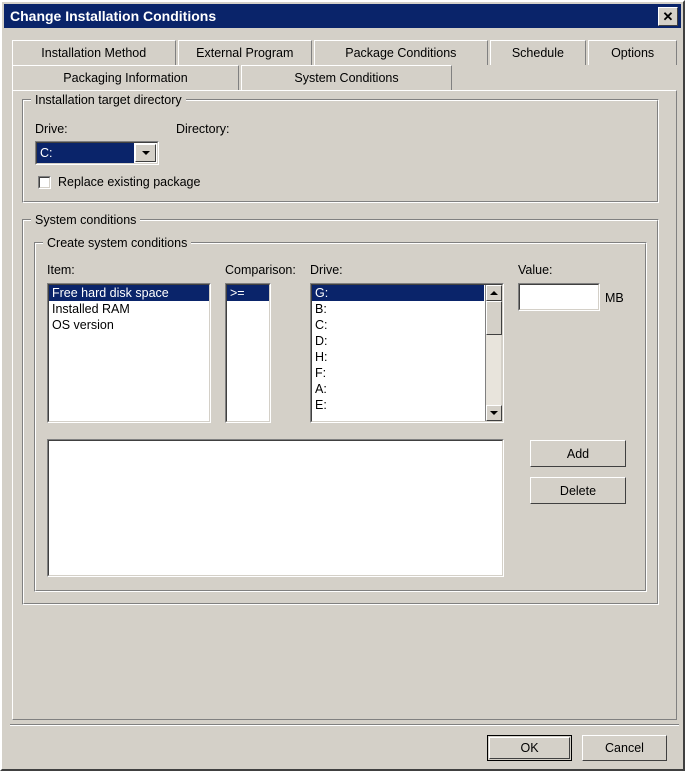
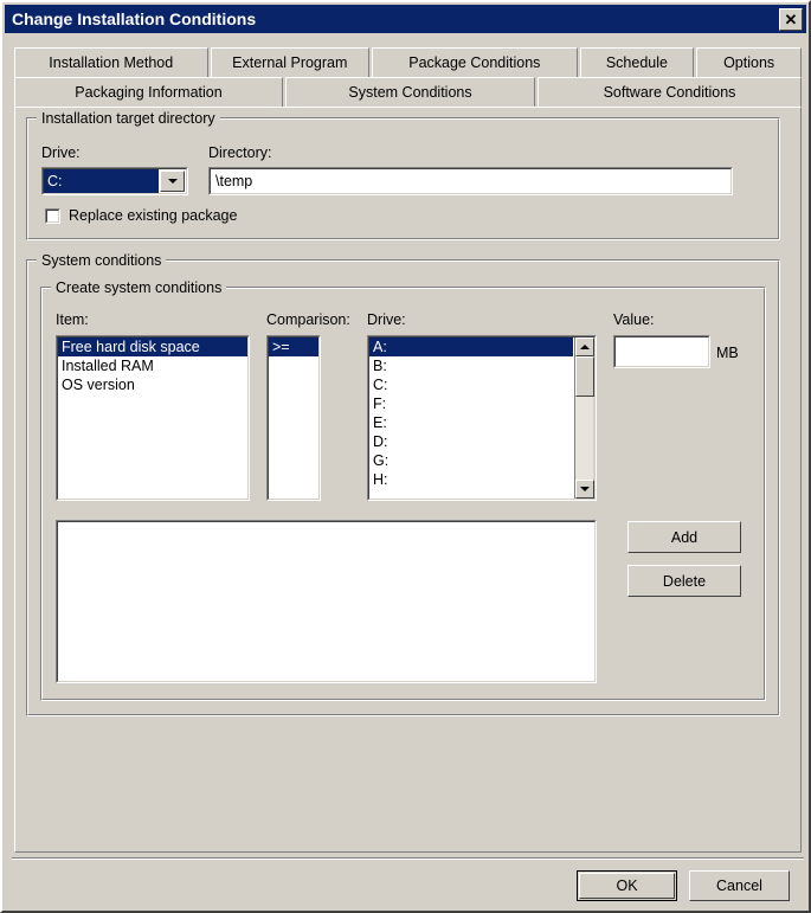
  Change Installation Conditions
  ✕
  Installation Method
  External Program
  Package Conditions
  Schedule
  Options
  Packaging Information
  System Conditions
+ Software Conditions
  Installation target directory
  Drive:
  C:
  Directory:
+ \temp
  Replace existing package
  System conditions
  Create system conditions
  Item:
  Free hard disk space
  Installed RAM
  OS version
  Comparison:
  >=
  Drive:
- G:
+ A:
  B:
  C:
- D:
+ F:
- H:
+ E:
- F:
+ D:
- A:
+ G:
- E:
+ H:
  Value:
  MB
  Add
  Delete
  OK
  Cancel
